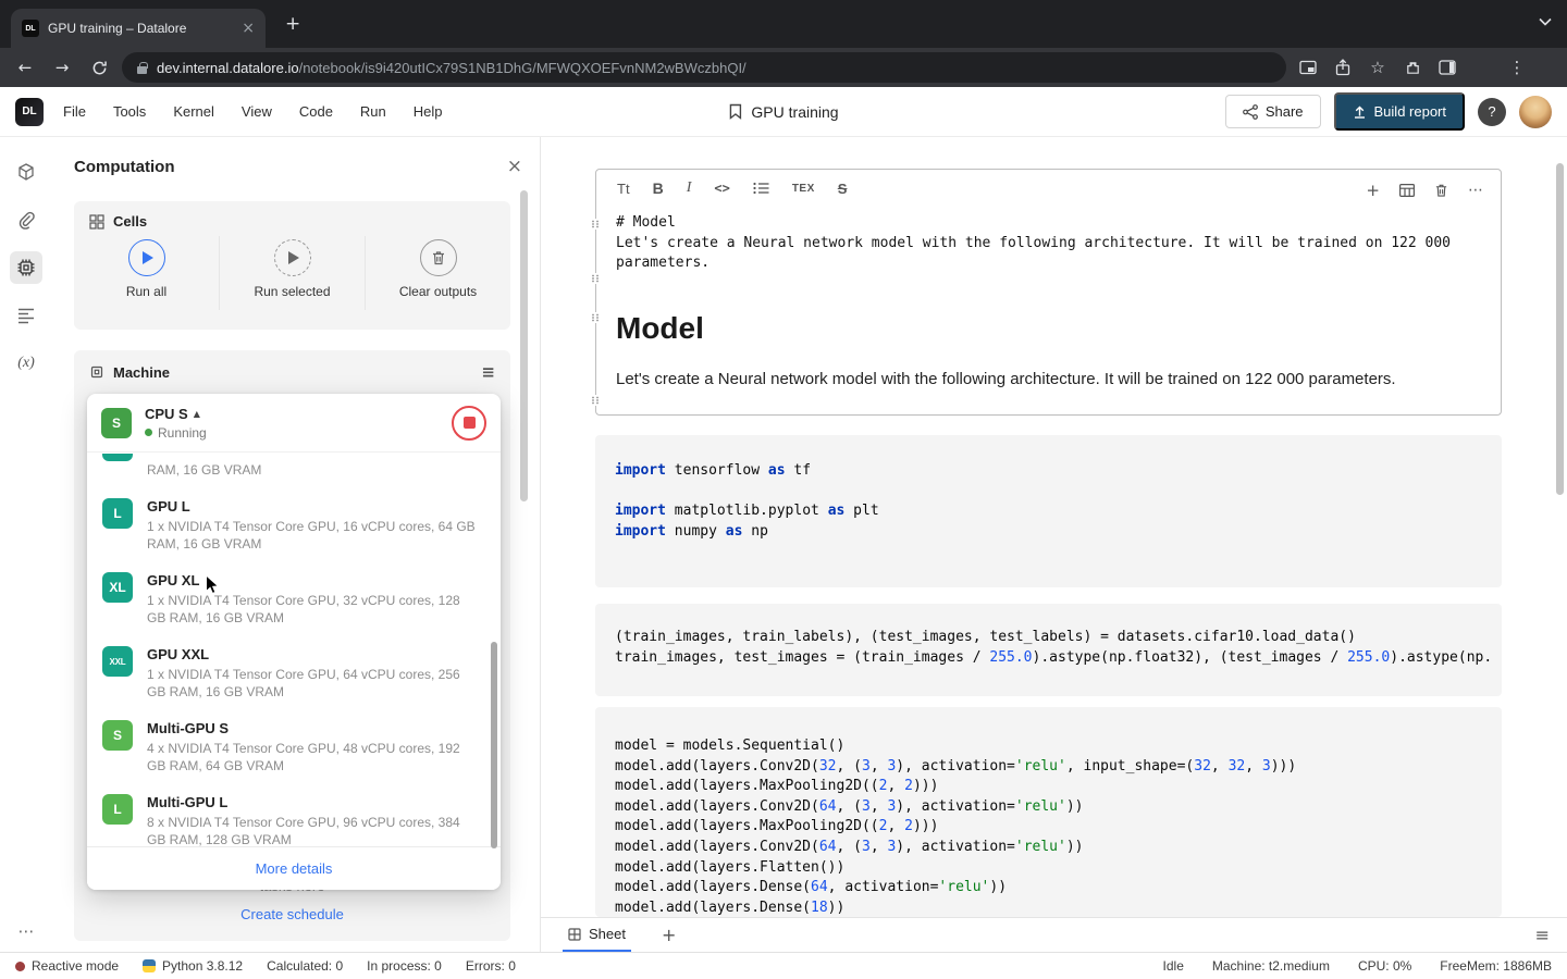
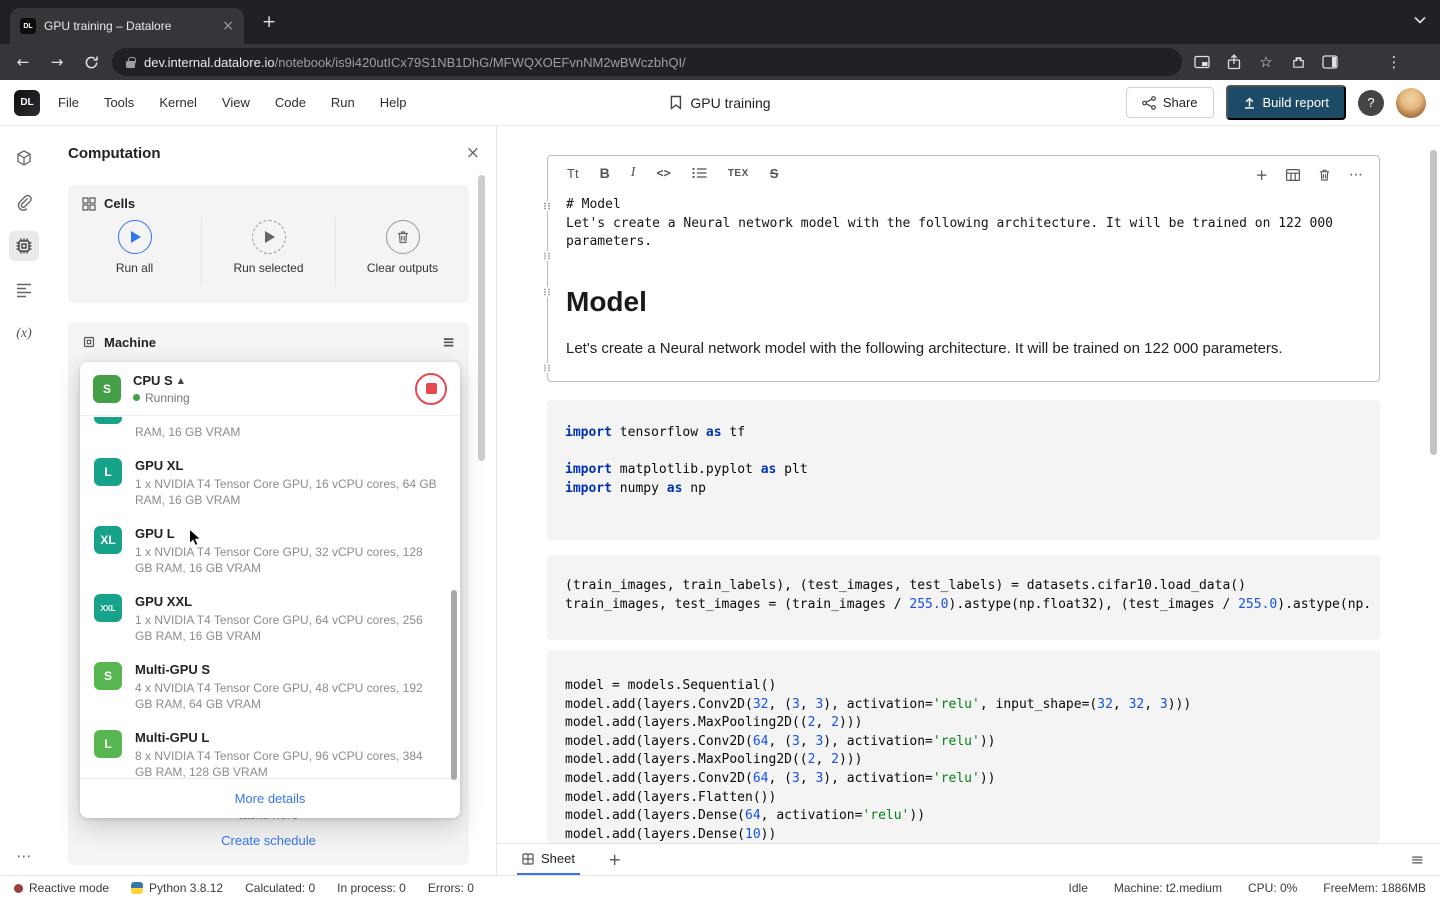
  GPU training – Datalore
  ×
  +
  ←
  →
  dev.internal.datalore.io/notebook/is9i420utICx79S1NB1DhG/MFWQXOEFvnNM2wBWczbhQI/
  ☆
  ⋮
  DL
  File
  Tools
  Kernel
  View
  Code
  Run
  Help
  GPU training
  Share
  Build report
  ?
  (x)
  ⋯
  Computation
  ×
  Cells
  Run all
  Run selected
  Clear outputs
  Machine
  ≡
  Create schedule
  S
  CPU S
  ▲
  Running
  RAM, 16 GB VRAM
  L
- GPU L
+ GPU XL
  1 x NVIDIA T4 Tensor Core GPU, 16 vCPU cores, 64 GB RAM, 16 GB VRAM
  XL
- GPU XL
+ GPU L
  1 x NVIDIA T4 Tensor Core GPU, 32 vCPU cores, 128 GB RAM, 16 GB VRAM
  XXL
  GPU XXL
  1 x NVIDIA T4 Tensor Core GPU, 64 vCPU cores, 256 GB RAM, 16 GB VRAM
  S
  Multi-GPU S
  4 x NVIDIA T4 Tensor Core GPU, 48 vCPU cores, 192 GB RAM, 64 GB VRAM
  L
  Multi-GPU L
  8 x NVIDIA T4 Tensor Core GPU, 96 vCPU cores, 384 GB RAM, 128 GB VRAM
  More details
  Tt
  B
  I
  <>
  TEX
  S
  +
  ⋯
  # Model
  Let's create a Neural network model with the following architecture. It will be trained on 122 000 parameters.
  Model
  Let's create a Neural network model with the following architecture. It will be trained on 122 000 parameters.
  import tensorflow as tf
  import matplotlib.pyplot as plt
  import numpy as np
  (train_images, train_labels), (test_images, test_labels) = datasets.cifar10.load_data()
  train_images, test_images = (train_images / 255.0).astype(np.float32), (test_images / 255.0).astype(np.
  model = models.Sequential()
  model.add(layers.Conv2D(32, (3, 3), activation='relu', input_shape=(32, 32, 3)))
  model.add(layers.MaxPooling2D((2, 2)))
  model.add(layers.Conv2D(64, (3, 3), activation='relu'))
  model.add(layers.MaxPooling2D((2, 2)))
  model.add(layers.Conv2D(64, (3, 3), activation='relu'))
  model.add(layers.Flatten())
  model.add(layers.Dense(64, activation='relu'))
- model.add(layers.Dense(18))
+ model.add(layers.Dense(10))
  Sheet
  +
  ≡
  Reactive mode
  Python 3.8.12
  Calculated: 0
  In process: 0
  Errors: 0
  Idle
  Machine: t2.medium
  CPU: 0%
  FreeMem: 1886MB
